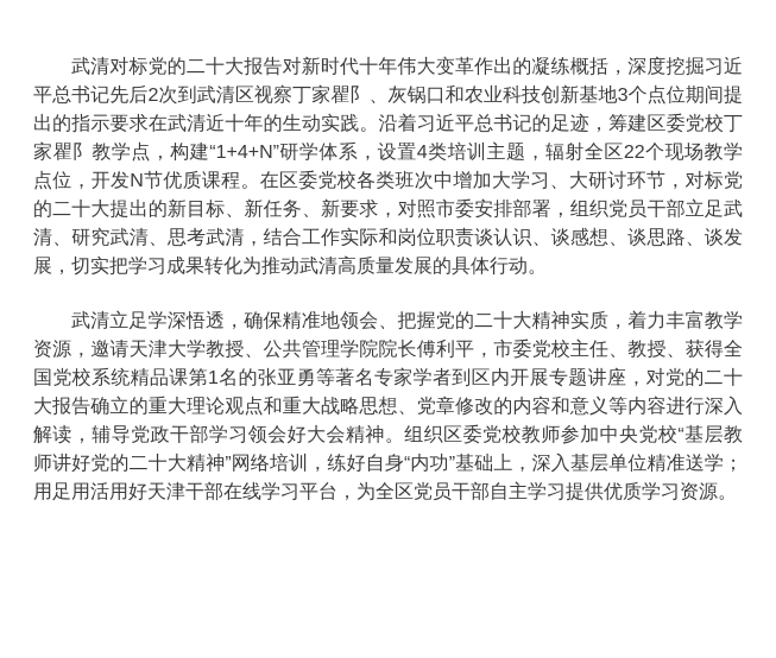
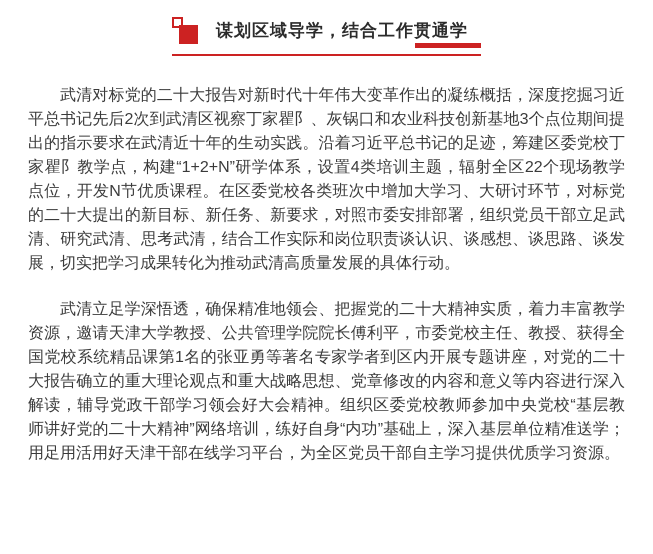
+ 谋划区域导学，结合工作贯通学
- 武清对标党的二十大报告对新时代十年伟大变革作出的凝练概括，深度挖掘习近平总书记先后2次到武清区视察丁家瞿阝、灰锅口和农业科技创新基地3个点位期间提出的指示要求在武清近十年的生动实践。沿着习近平总书记的足迹，筹建区委党校丁家瞿阝教学点，构建“1+4+N”研学体系，设置4类培训主题，辐射全区22个现场教学点位，开发N节优质课程。在区委党校各类班次中增加大学习、大研讨环节，对标党的二十大提出的新目标、新任务、新要求，对照市委安排部署，组织党员干部立足武清、研究武清、思考武清，结合工作实际和岗位职责谈认识、谈感想、谈思路、谈发展，切实把学习成果转化为推动武清高质量发展的具体行动。
+ 武清对标党的二十大报告对新时代十年伟大变革作出的凝练概括，深度挖掘习近平总书记先后2次到武清区视察丁家瞿阝、灰锅口和农业科技创新基地3个点位期间提出的指示要求在武清近十年的生动实践。沿着习近平总书记的足迹，筹建区委党校丁家瞿阝教学点，构建“1+2+N”研学体系，设置4类培训主题，辐射全区22个现场教学点位，开发N节优质课程。在区委党校各类班次中增加大学习、大研讨环节，对标党的二十大提出的新目标、新任务、新要求，对照市委安排部署，组织党员干部立足武清、研究武清、思考武清，结合工作实际和岗位职责谈认识、谈感想、谈思路、谈发展，切实把学习成果转化为推动武清高质量发展的具体行动。
  武清立足学深悟透，确保精准地领会、把握党的二十大精神实质，着力丰富教学资源，邀请天津大学教授、公共管理学院院长傅利平，市委党校主任、教授、获得全国党校系统精品课第1名的张亚勇等著名专家学者到区内开展专题讲座，对党的二十大报告确立的重大理论观点和重大战略思想、党章修改的内容和意义等内容进行深入解读，辅导党政干部学习领会好大会精神。组织区委党校教师参加中央党校“基层教师讲好党的二十大精神”网络培训，练好自身“内功”基础上，深入基层单位精准送学；用足用活用好天津干部在线学习平台，为全区党员干部自主学习提供优质学习资源。
